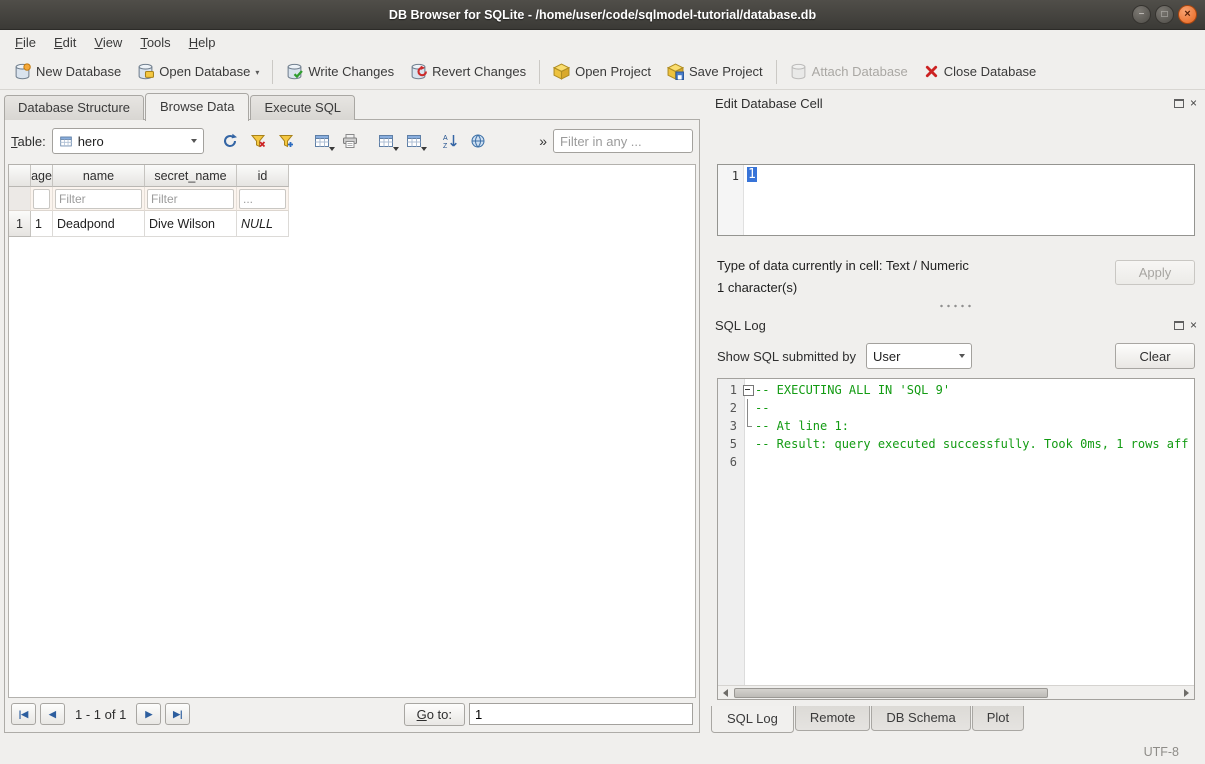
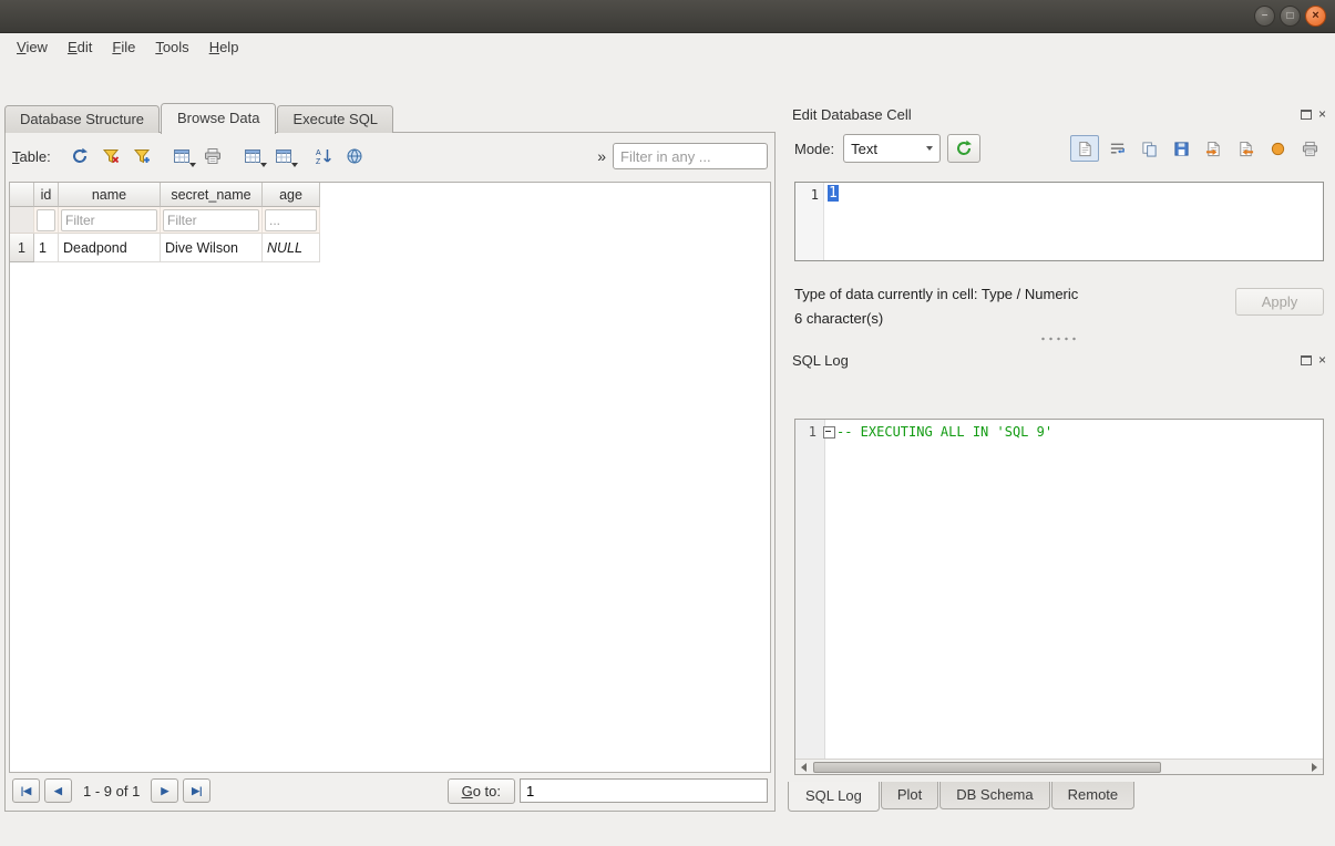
- DB Browser for SQLite - /home/user/code/sqlmodel-tutorial/database.db
  −
  □
  ×
- File
+ View
  Edit
- View
+ File
  Tools
  Help
- New Database
- Open Database
- ▾
- Write Changes
- Revert Changes
- Open Project
- Save Project
- Attach Database
- Close Database
  Database Structure
  Browse Data
  Execute SQL
  Table:
- hero
  »
  Filter in any ...
- age
+ id
  name
  secret_name
- id
+ age
  Filter
  Filter
  ...
  1
  1
  Deadpond
  Dive Wilson
  NULL
  |◀
  ◀
- 1 - 1 of 1
+ 1 - 9 of 1
  ▶
  ▶|
  Go to:
  1
  Edit Database Cell
  ×
+ Mode:
+ Text
  1
  1
- Type of data currently in cell: Text / Numeric
+ Type of data currently in cell: Type / Numeric
  Apply
- 1 character(s)
+ 6 character(s)
  SQL Log
  ×
- Show SQL submitted by
- User
- Clear
  1
  -- EXECUTING ALL IN 'SQL 9'
- 2
- --
- 3
- -- At line 1:
- 5
- -- Result: query executed successfully. Took 0ms, 1 rows aff
- 6
  SQL Log
- Remote
+ Plot
  DB Schema
- Plot
+ Remote
- UTF-8
